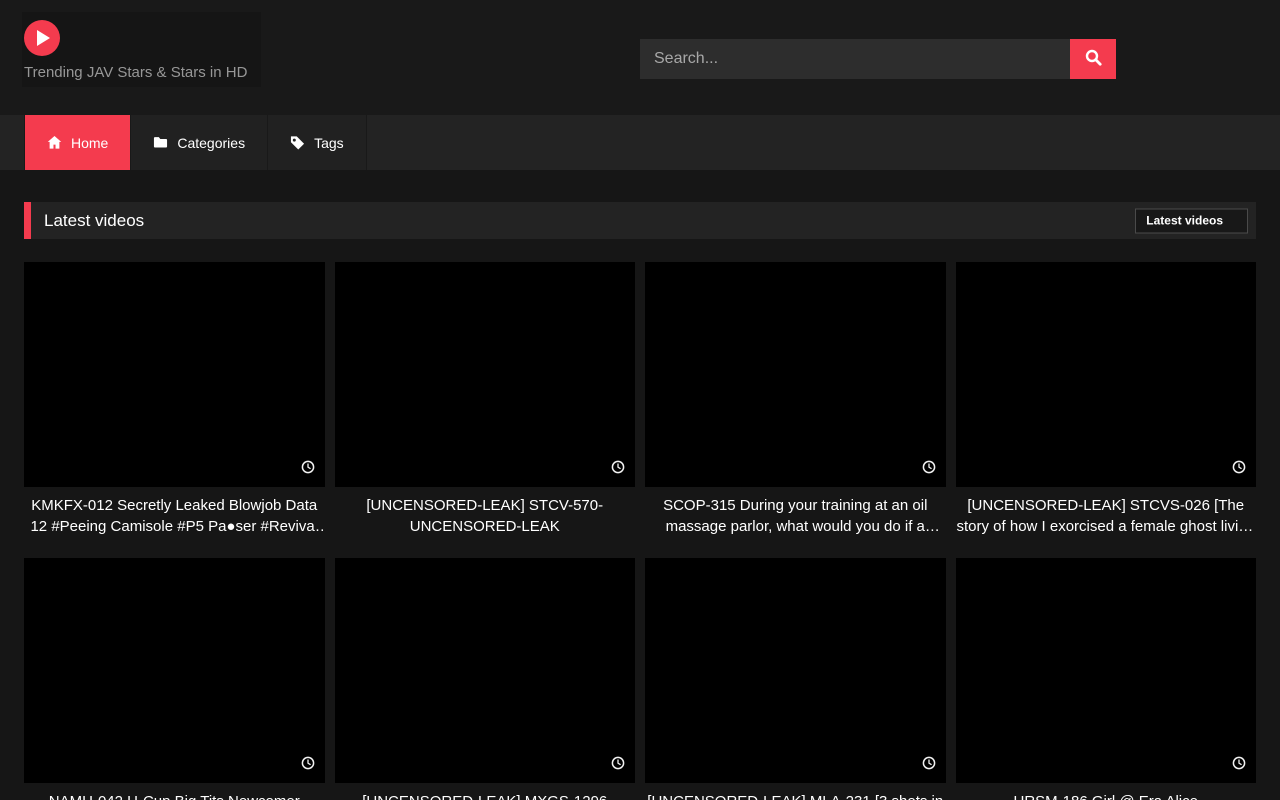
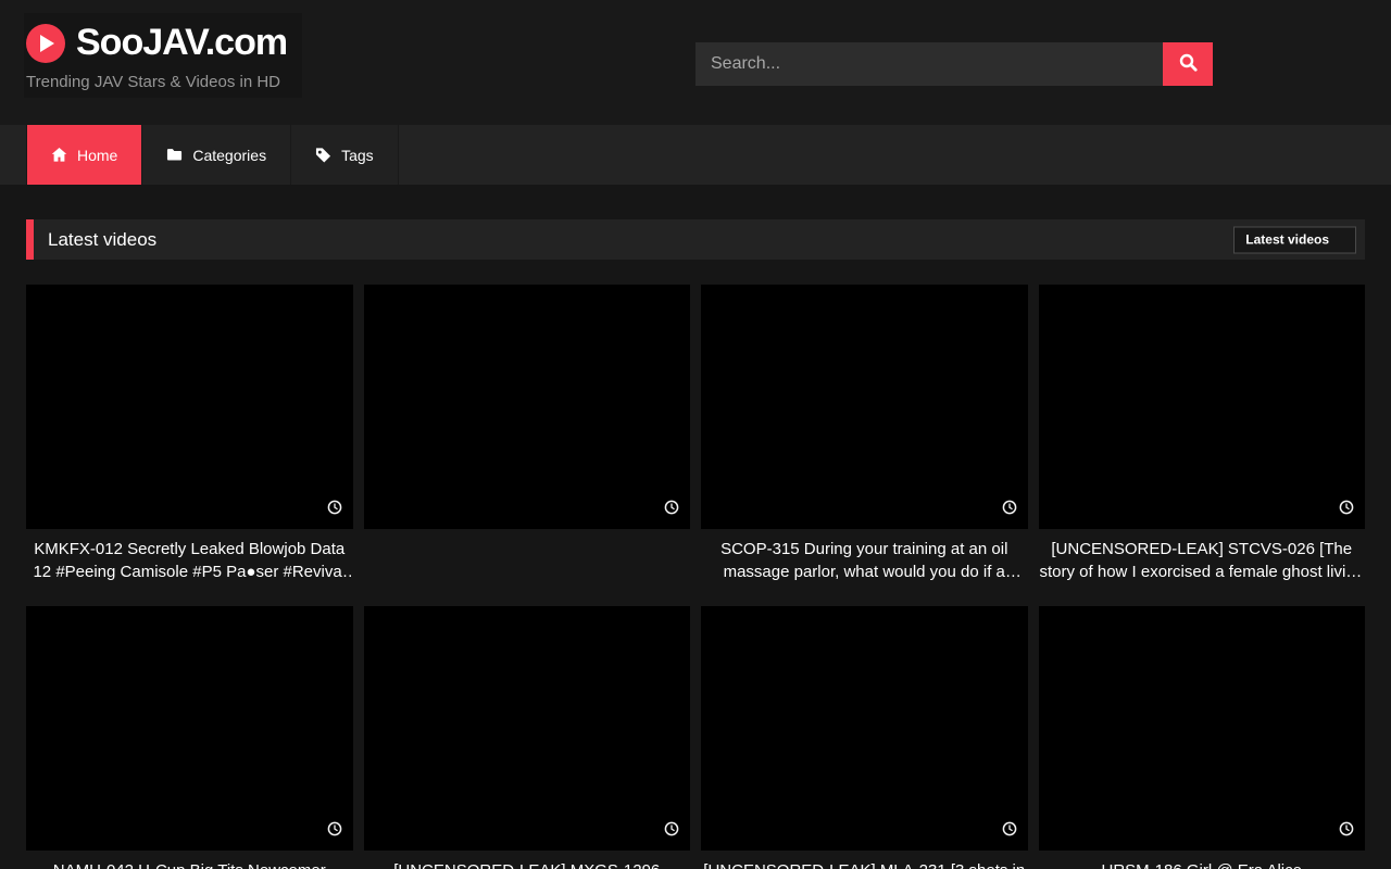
+ SooJAV.com
- Trending JAV Stars & Stars in HD
+ Trending JAV Stars & Videos in HD
  Search...
  Home
  Categories
  Tags
  Latest videos
  Latest videos
  KMKFX-012 Secretly Leaked Blowjob Data 12 #Peeing Camisole #P5 Pa●ser #Revival
- [UNCENSORED-LEAK] STCV-570-UNCENSORED-LEAK
  SCOP-315 During your training at an oil massage parlor, what would you do if a
  [UNCENSORED-LEAK] STCVS-026 [The story of how I exorcised a female ghost living
